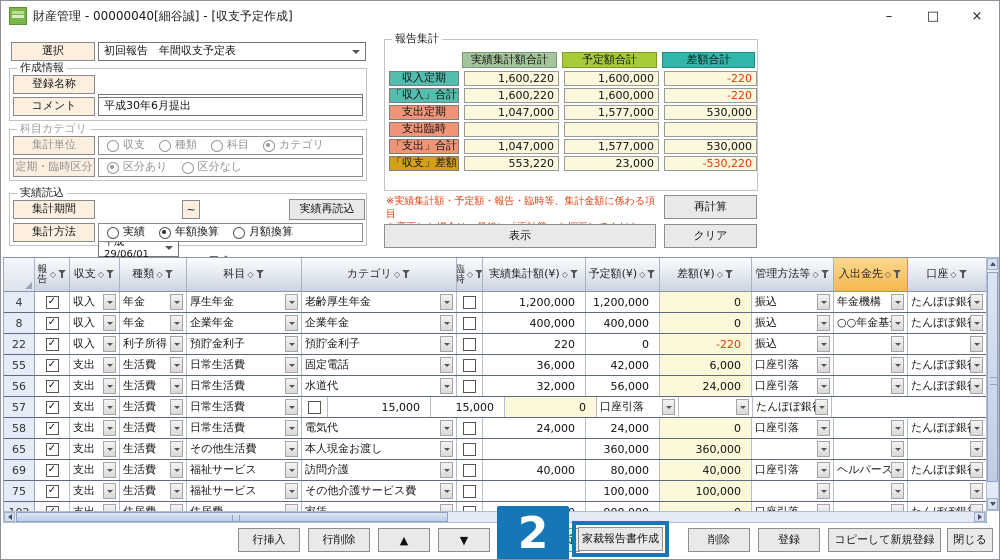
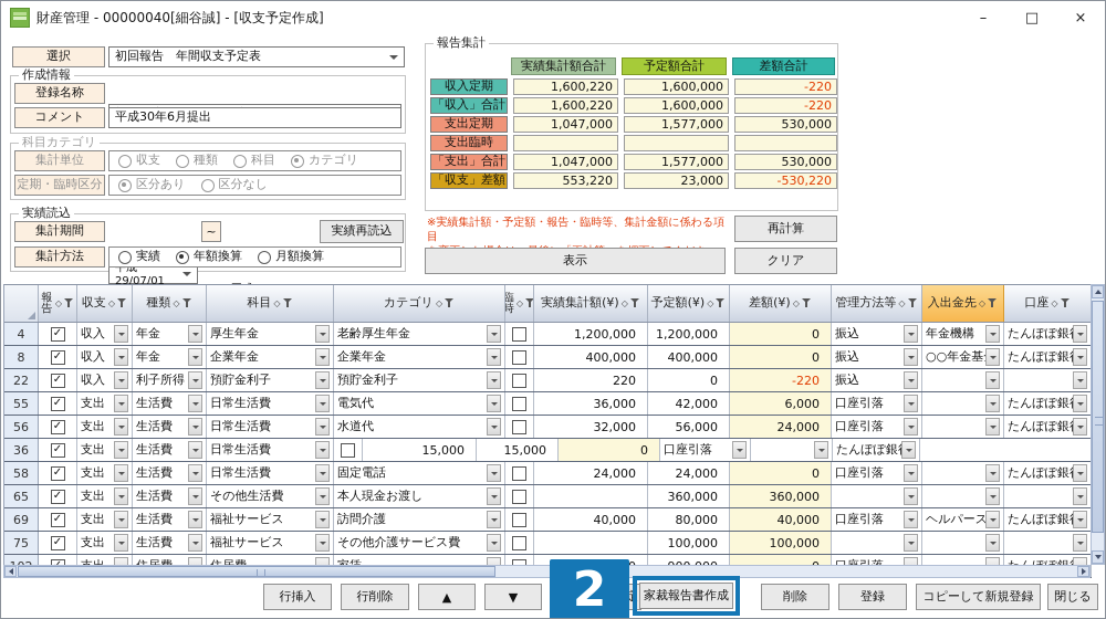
  財産管理 - 00000040[細谷誠] - [収支予定作成]
  –
  □
  ×
  選択
  初回報告 年間収支予定表
  作成情報
  登録名称
  コメント
  平成30年6月提出
  科目カテゴリ
  集計単位
  収支
  種類
  科目
  カテゴリ
  定期・臨時区分
  区分あり
  区分なし
  実績読込
  集計期間
- 平成29/06/01
+ 平成29/07/01
  ~
  実績再読込
  集計方法
  実績
  年額換算
  月額換算
  報告集計
  実績集計額合計
  予定額合計
  差額合計
  収入定期
  1,600,220
  1,600,000
  -220
  「収入」合計
  1,600,220
  1,600,000
  -220
  支出定期
  1,047,000
  1,577,000
  530,000
  支出臨時
  「支出」合計
  1,047,000
  1,577,000
  530,000
  「収支」差額
  553,220
  23,000
  -530,220
  ※実績集計額・予定額・報告・臨時等、集計金額に係わる項目
  再計算
  表示
  クリア
  報告
  ◇
  収支
  ◇
  種類
  ◇
  科目
  ◇
  カテゴリ
  ◇
  臨時
  ◇
  実績集計額(¥)
  ◇
  予定額(¥)
  ◇
  差額(¥)
  ◇
  管理方法等
  ◇
  入出金先
  ◇
  口座
  ◇
  4
  ✓
  収入
  年金
  厚生年金
  老齢厚生年金
  1,200,000
  1,200,000
  0
  振込
  年金機構
  たんぽぽ銀
  8
  ✓
  収入
  年金
  企業年金
  企業年金
  400,000
  400,000
  0
  振込
  ○○年金基
  たんぽぽ銀
  22
  ✓
  収入
  利子所得
  預貯金利子
  預貯金利子
  220
  0
  -220
  振込
  55
  ✓
  支出
  生活費
  日常生活費
- 固定電話
+ 電気代
  36,000
  42,000
  6,000
  口座引落
  たんぽぽ銀
  56
  ✓
  支出
  生活費
  日常生活費
  水道代
  32,000
  56,000
  24,000
  口座引落
  たんぽぽ銀
- 57
+ 36
  ✓
  支出
  生活費
  日常生活費
  15,000
  15,000
  0
  口座引落
  たんぽぽ銀
  58
  ✓
  支出
  生活費
  日常生活費
- 電気代
+ 固定電話
  24,000
  24,000
  0
  口座引落
  たんぽぽ銀
  65
  ✓
  支出
  生活費
  その他生活費
  本人現金お渡し
  360,000
  360,000
  69
  ✓
  支出
  生活費
  福祉サービス
  訪問介護
  40,000
  80,000
  40,000
  口座引落
  ヘルパース
  たんぽぽ銀
  75
  ✓
  支出
  生活費
  福祉サービス
  その他介護サービス費
  100,000
  100,000
  行挿入
  行削除
  ▲
  ▼
  定
  家裁報告書作成
  削除
  登録
  コピーして新規登録
  閉じる
  2
